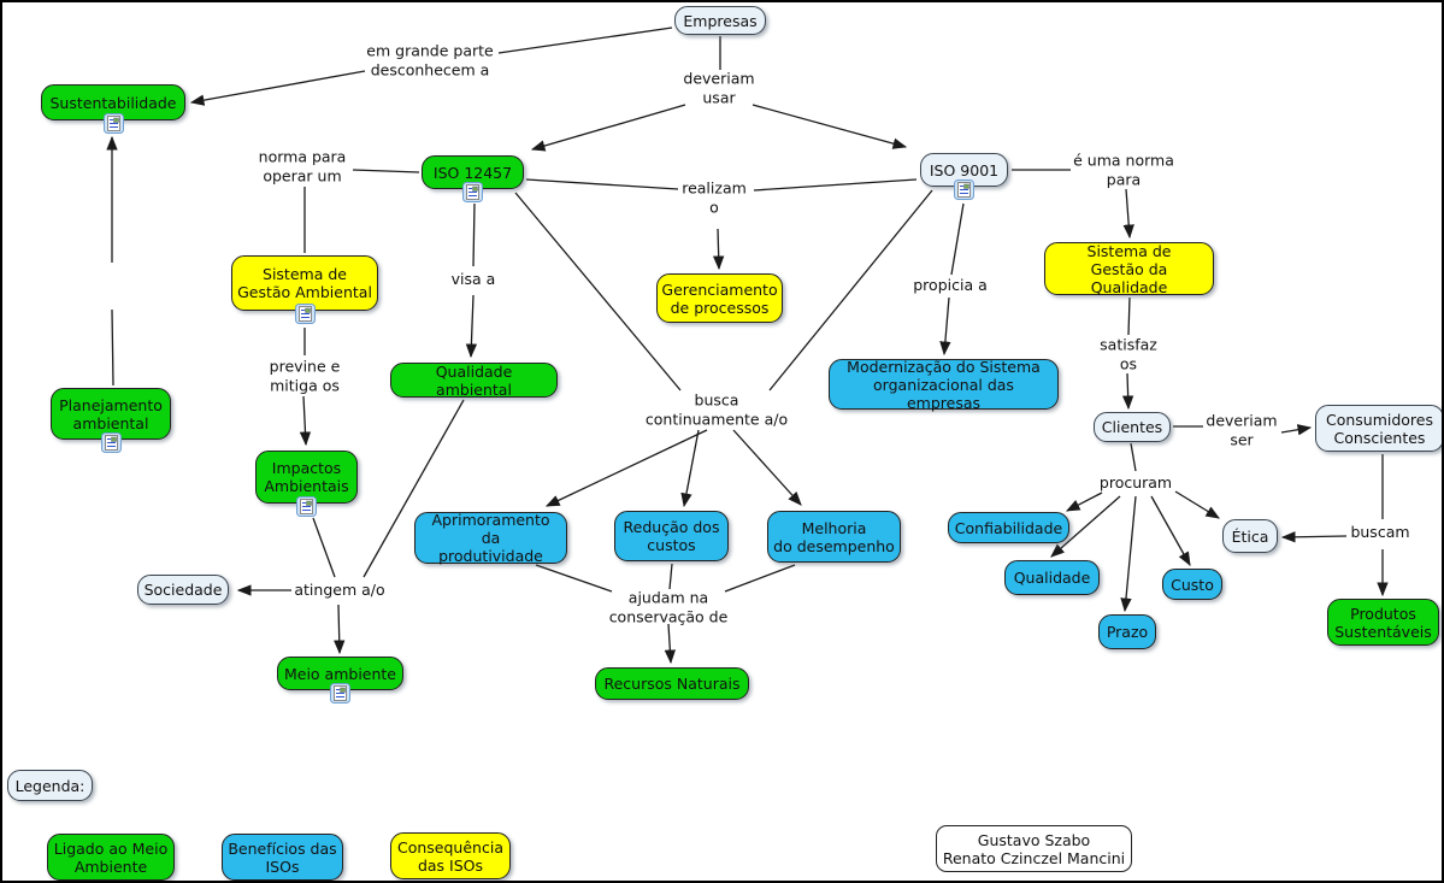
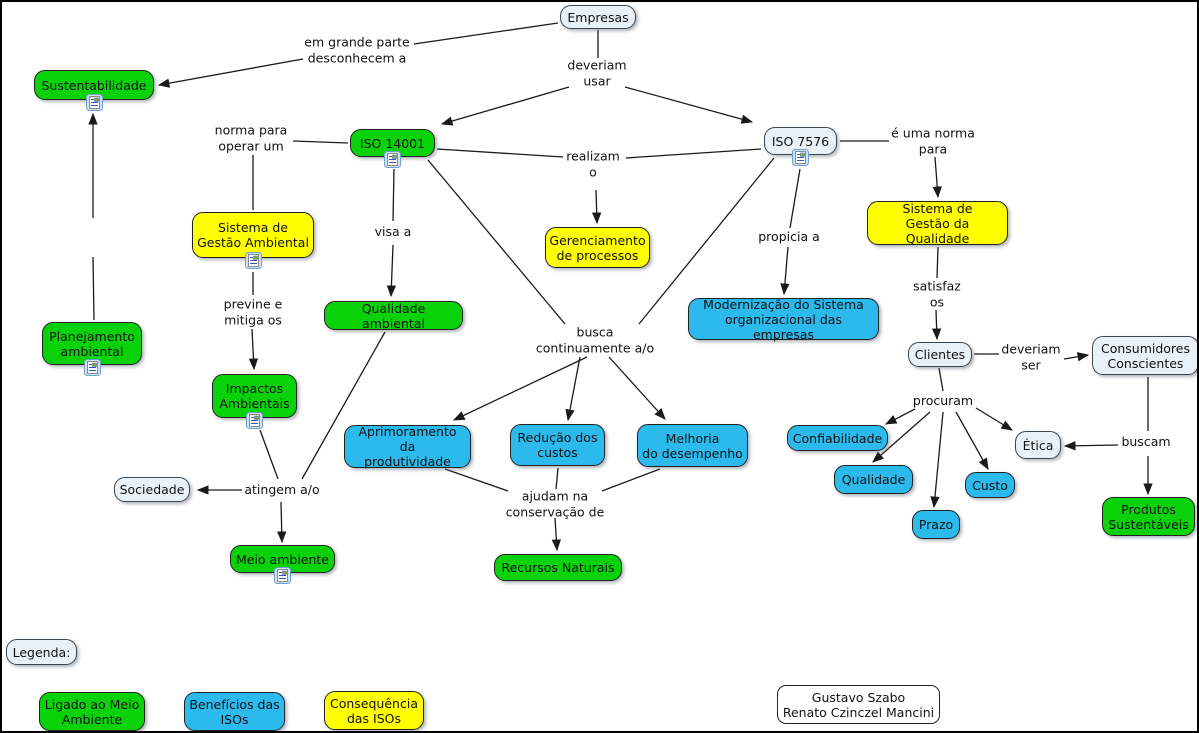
  Empresas
  Sustentabilidade
- ISO 12457
+ ISO 14001
- ISO 9001
+ ISO 7576
  Sistema de
  Gestão Ambiental
  Gerenciamento
  de processos
  Sistema de
  Gestão da Qualidade
  Planejamento
  ambiental
  Qualidade ambiental
  Modernização do Sistema
  organizacional das empresas
  Clientes
  Consumidores
  Conscientes
  Impactos
  Ambientais
  Aprimoramento da
  produtividade
  Redução dos
  custos
  Melhoria
  do desempenho
  Confiabilidade
  Ética
  Qualidade
  Custo
  Prazo
  Sociedade
  Meio ambiente
  Recursos Naturais
  Produtos
  Sustentáveis
  em grande parte
  desconhecem a
  deveriam
  usar
  norma para
  operar um
  realizam
  o
  é uma norma
  para
  visa a
  propicia a
  satisfaz
  os
  previne e
  mitiga os
  busca
  continuamente a/o
  deveriam
  ser
  procuram
  buscam
  atingem a/o
  ajudam na
  conservação de
  Legenda:
  Ligado ao Meio
  Ambiente
  Benefícios das
  ISOs
  Consequência
  das ISOs
  Gustavo Szabo
  Renato Czinczel Mancini
